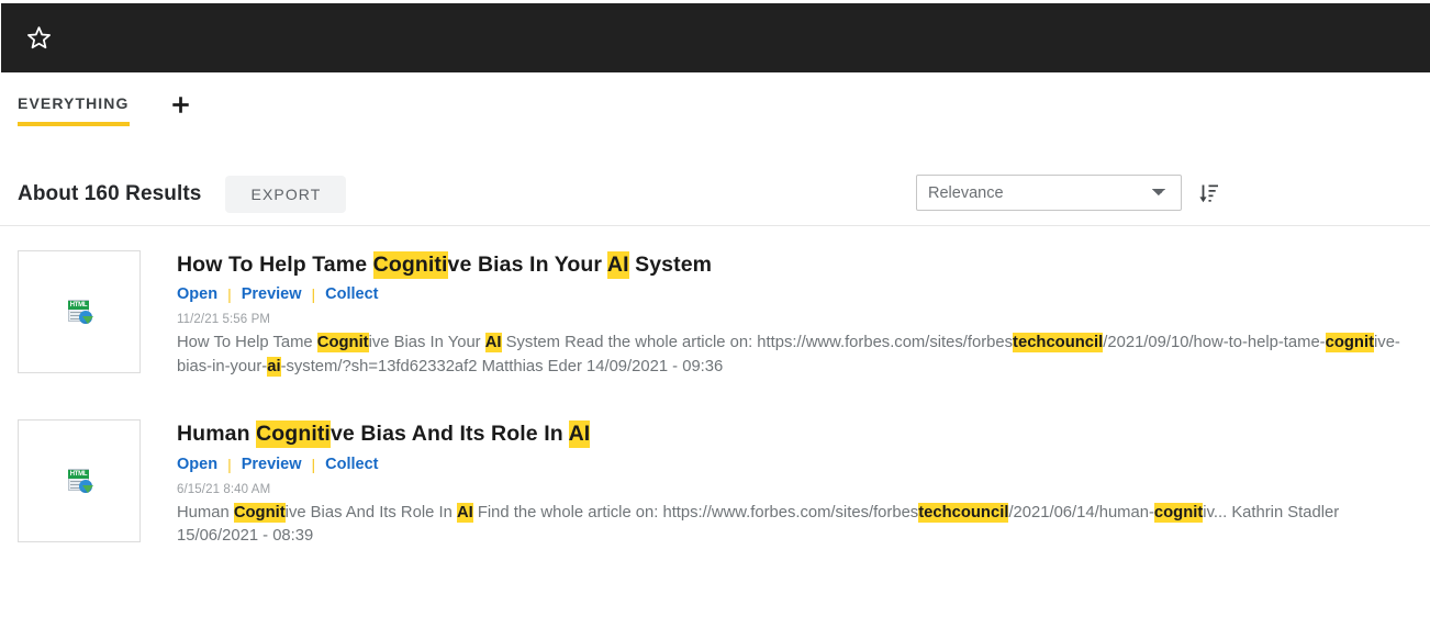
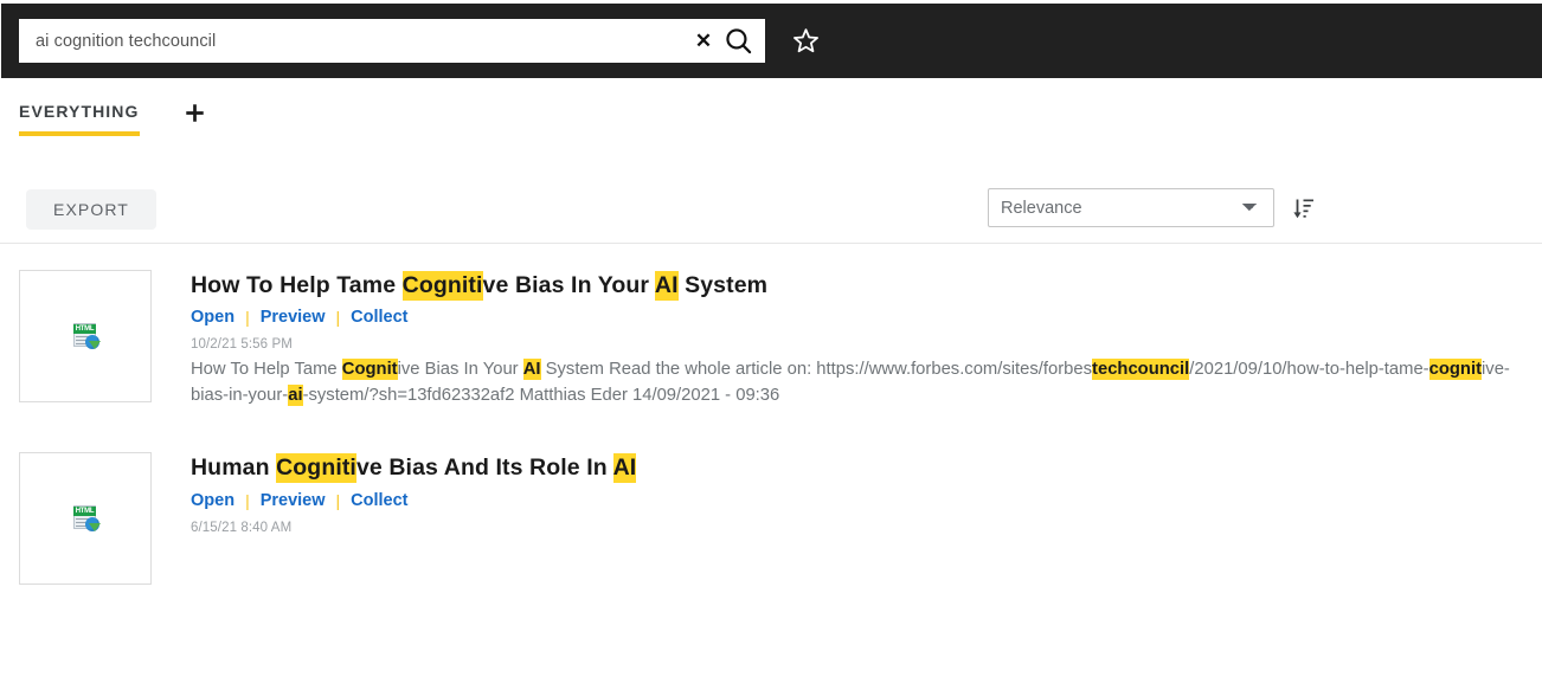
+ ai cognition techcouncil
+ ✕
  EVERYTHING
- About 160 Results
  EXPORT
  Relevance
  How To Help Tame Cognitive Bias In Your AI System
  Open
  |
  Preview
  |
  Collect
- 11/2/21 5:56 PM
+ 10/2/21 5:56 PM
  How To Help Tame Cognitive Bias In Your AI System Read the whole article on: https://www.forbes.com/sites/forbestechcouncil/2021/09/10/how-to-help-tame-cognitive-bias-in-your-ai-system/?sh=13fd62332af2 Matthias Eder 14/09/2021 - 09:36
  Human Cognitive Bias And Its Role In AI
  Open
  |
  Preview
  |
  Collect
  6/15/21 8:40 AM
- Human Cognitive Bias And Its Role In AI Find the whole article on: https://www.forbes.com/sites/forbestechcouncil/2021/06/14/human-cognitiv... Kathrin Stadler 15/06/2021 - 08:39
